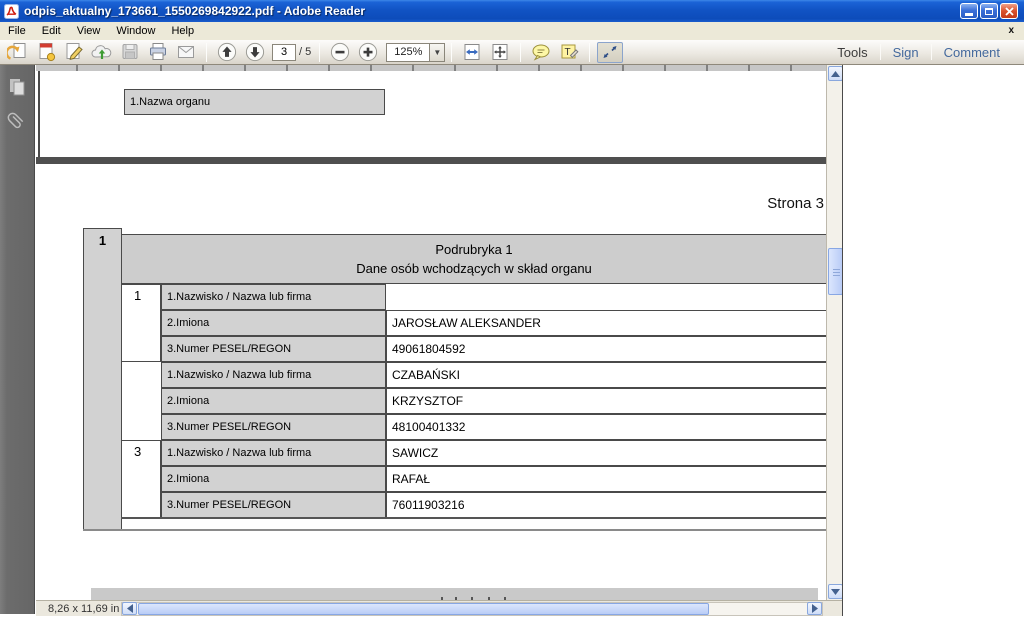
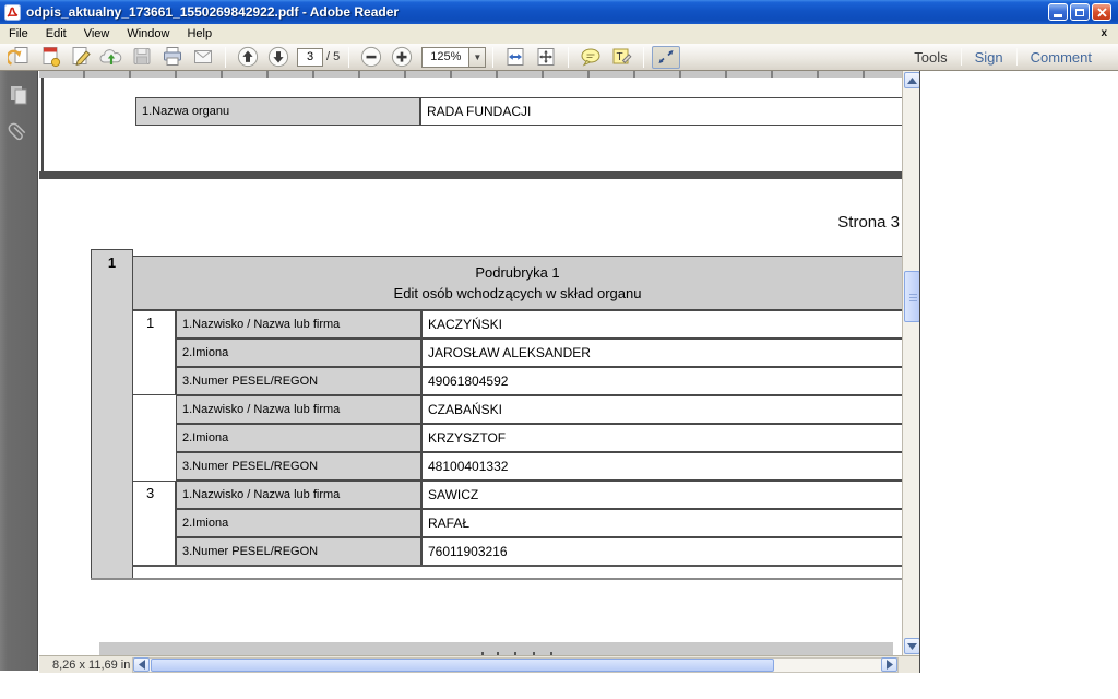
  odpis_aktualny_173661_1550269842922.pdf - Adobe Reader
  File
  Edit
  View
  Window
  Help
  x
  3
  / 5
  125%
  ▼
  T
  Tools
  Sign
  Comment
  1.Nazwa organu
+ RADA FUNDACJI
  Strona 3
  1
  Podrubryka 1
- Dane osób wchodzących w skład organu
+ Edit osób wchodzących w skład organu
  1
  1.Nazwisko / Nazwa lub firma
+ KACZYŃSKI
  2.Imiona
  JAROSŁAW ALEKSANDER
  3.Numer PESEL/REGON
  49061804592
  1.Nazwisko / Nazwa lub firma
  CZABAŃSKI
  2.Imiona
  KRZYSZTOF
  3.Numer PESEL/REGON
  48100401332
  3
  1.Nazwisko / Nazwa lub firma
  SAWICZ
  2.Imiona
  RAFAŁ
  3.Numer PESEL/REGON
  76011903216
  8,26 x 11,69 in
